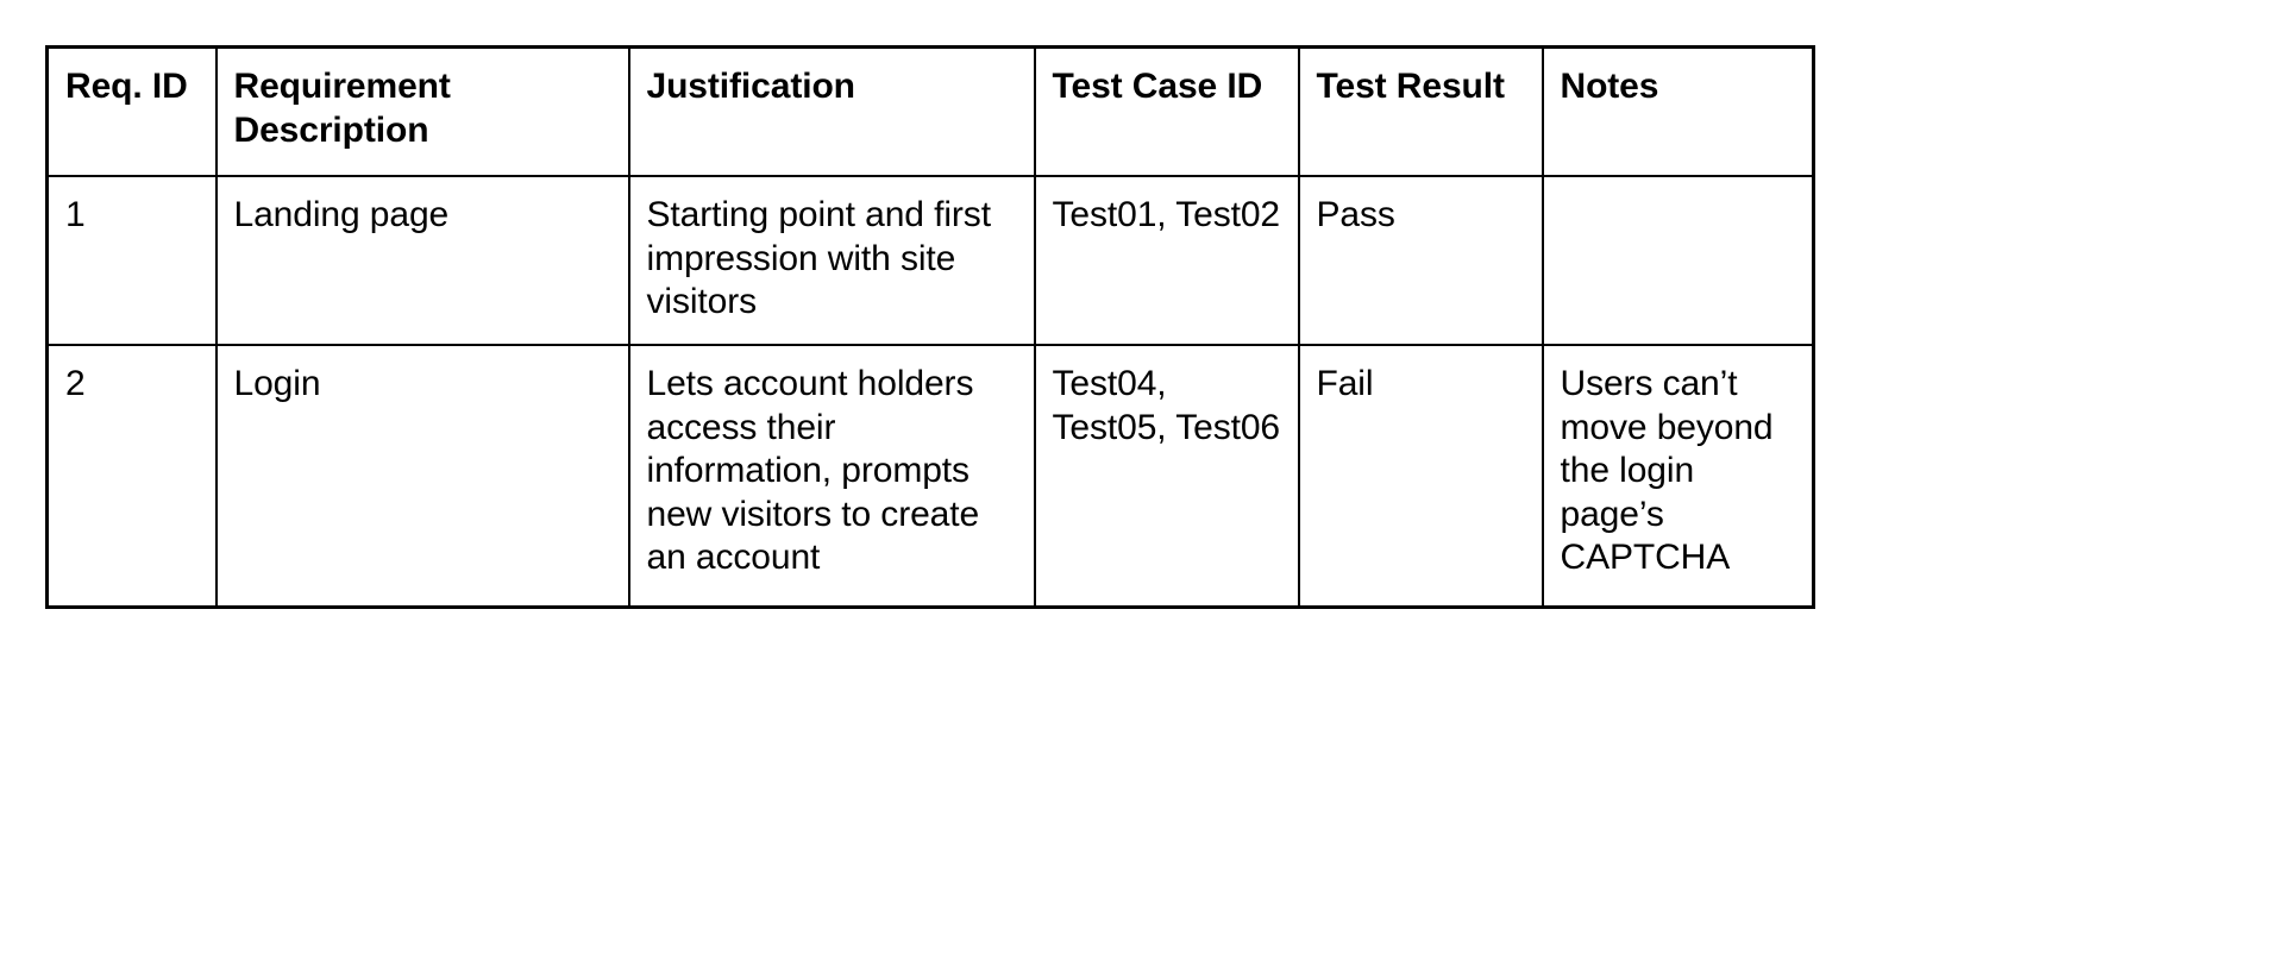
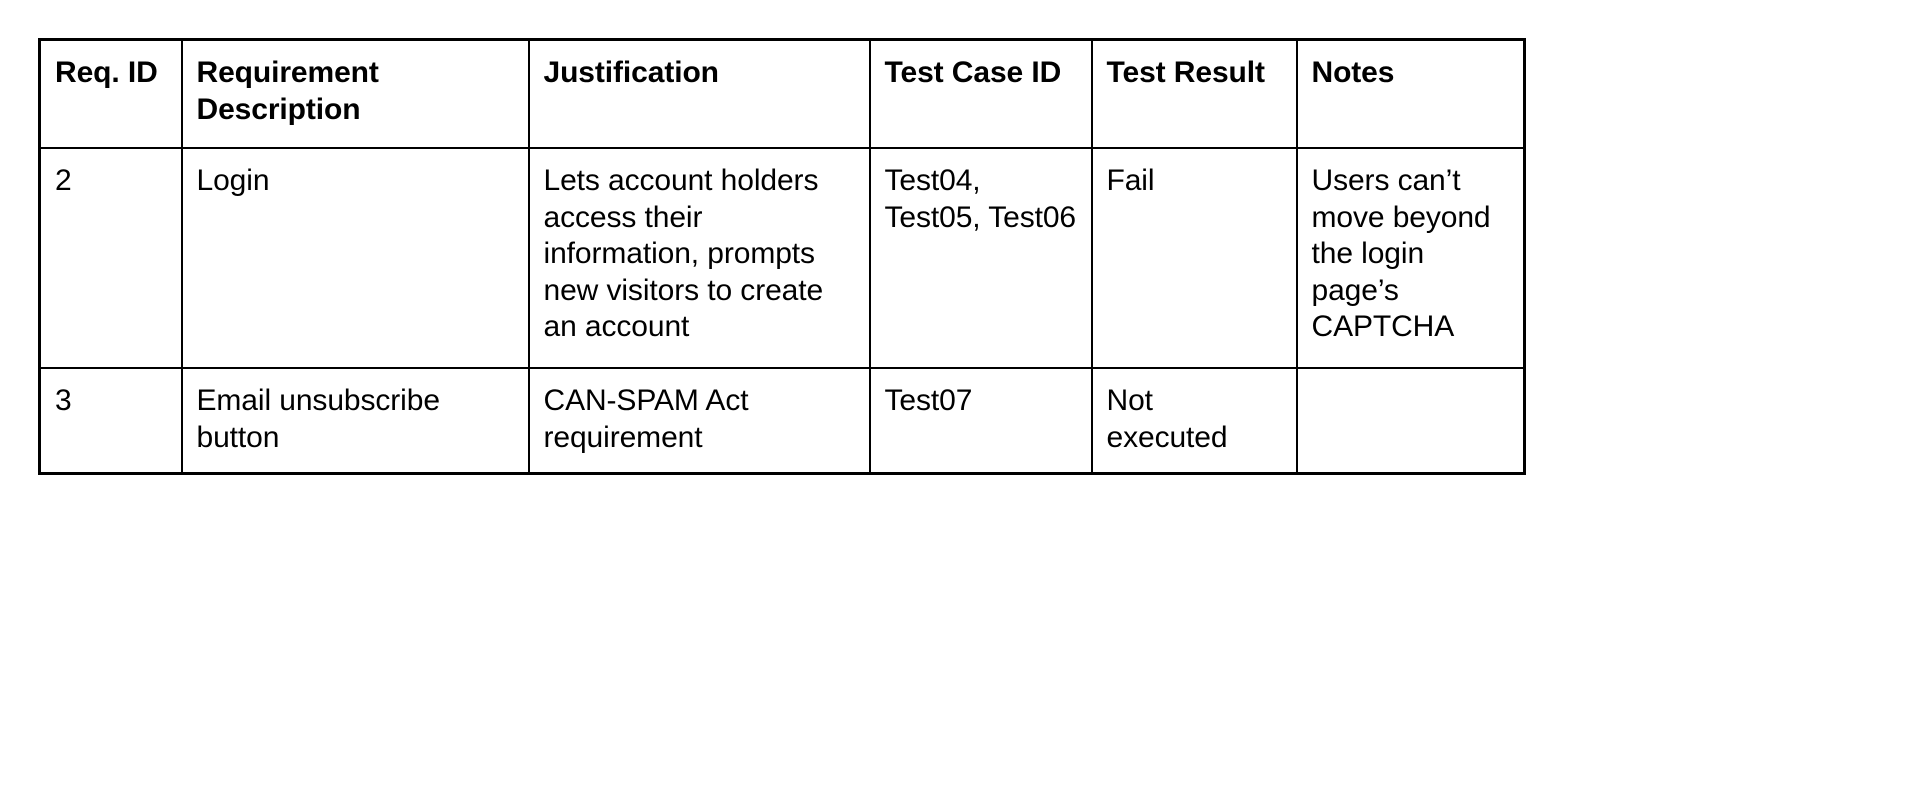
  Req. ID	Requirement Description	Justification	Test Case ID	Test Result	Notes
- 1	Landing page	Starting point and first impression with site visitors	Test01, Test02	Pass
  2	Login	Lets account holders access their information, prompts new visitors to create an account	Test04, Test05, Test06	Fail	Users can’t move beyond the login page’s CAPTCHA
+ 3	Email unsubscribe button	CAN-SPAM Act requirement	Test07	Not executed
